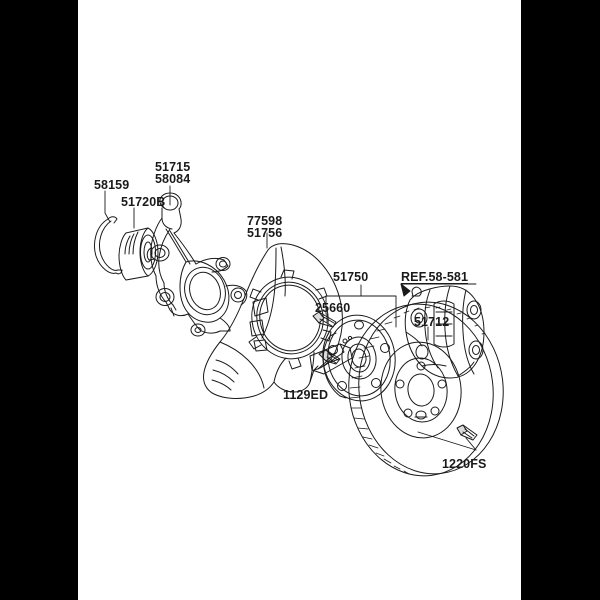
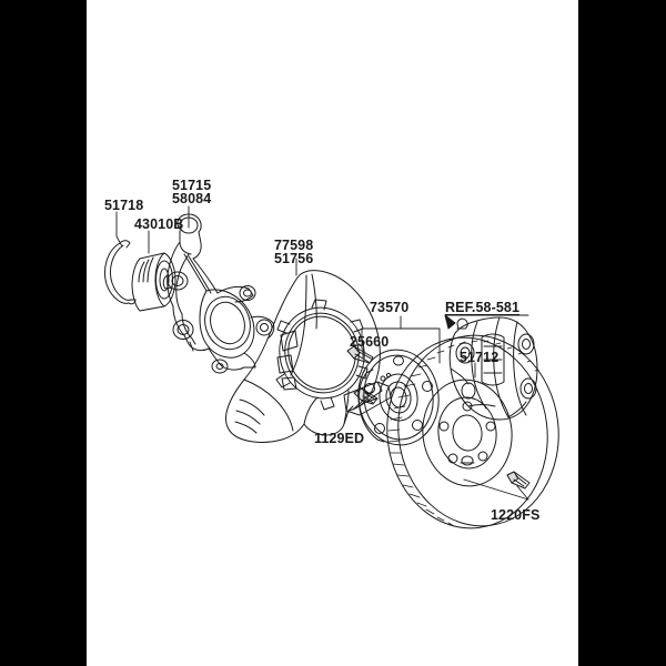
- 58159
+ 51718
- 51720B
+ 43010B
  51715
  58084
  77598
  51756
- 51750
+ 73570
  25660
  REF.58-581
  51712
  1129ED
  1220FS
